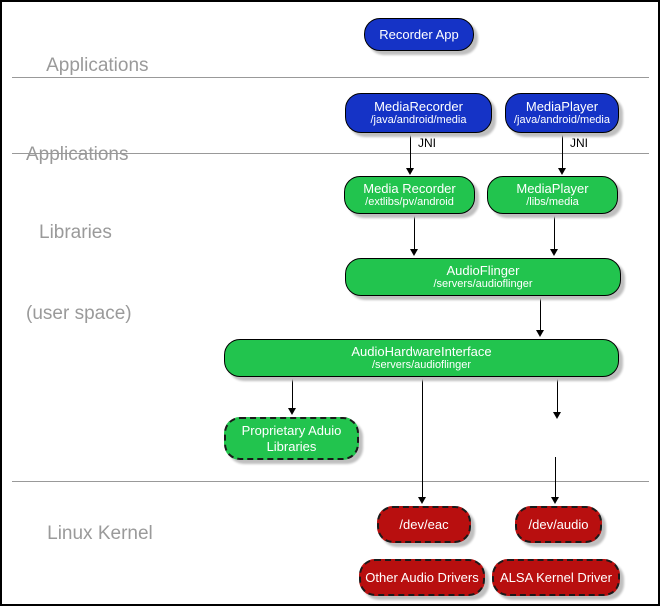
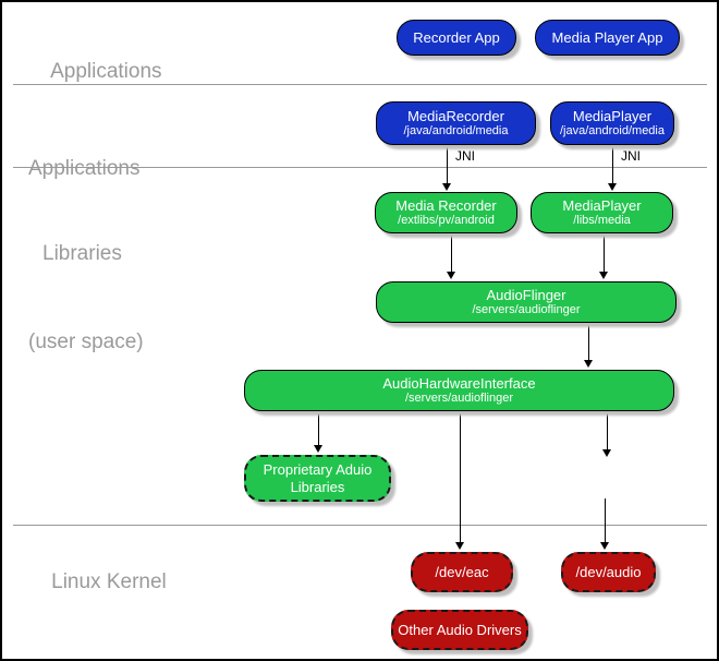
  Applications
  Applications
  Libraries
  (user space)
  Linux Kernel
  JNI
  JNI
  Recorder App
+ Media Player App
  MediaRecorder
  /java/android/media
  MediaPlayer
  /java/android/media
  Media Recorder
  /extlibs/pv/android
  MediaPlayer
  /libs/media
  AudioFlinger
  /servers/audioflinger
  AudioHardwareInterface
  /servers/audioflinger
  Proprietary Aduio Libraries
  /dev/eac
  /dev/audio
  Other Audio Drivers
- ALSA Kernel Driver
